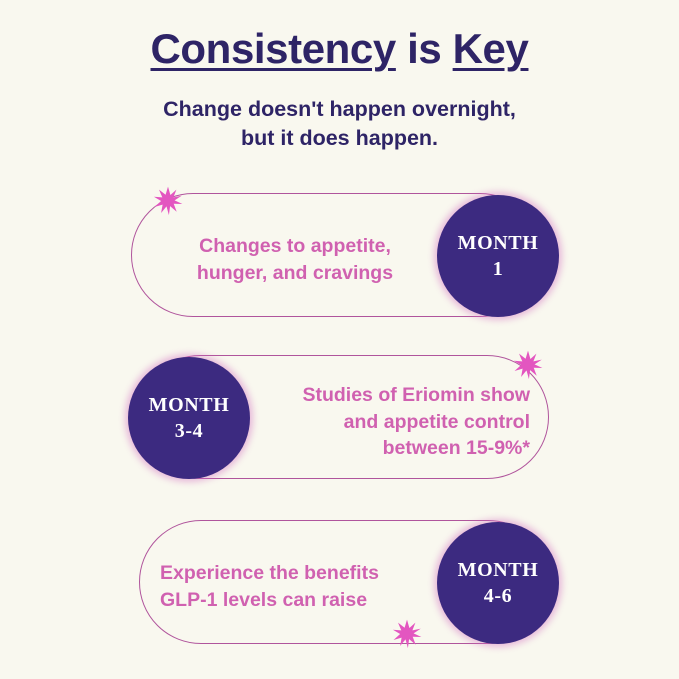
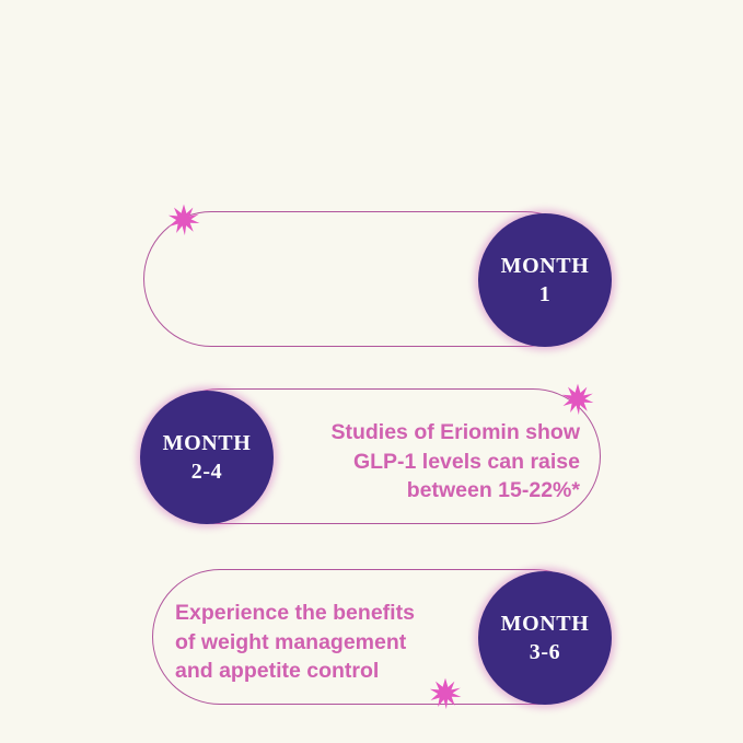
- Consistency is Key
- Change doesn't happen overnight,
- but it does happen.
- Changes to appetite,
- hunger, and cravings
  MONTH
  1
  Studies of Eriomin show
- and appetite control
+ GLP-1 levels can raise
- between 15-9%*
+ between 15-22%*
  MONTH
- 3-4
+ 2-4
  Experience the benefits
+ of weight management
- GLP-1 levels can raise
+ and appetite control
  MONTH
- 4-6
+ 3-6
